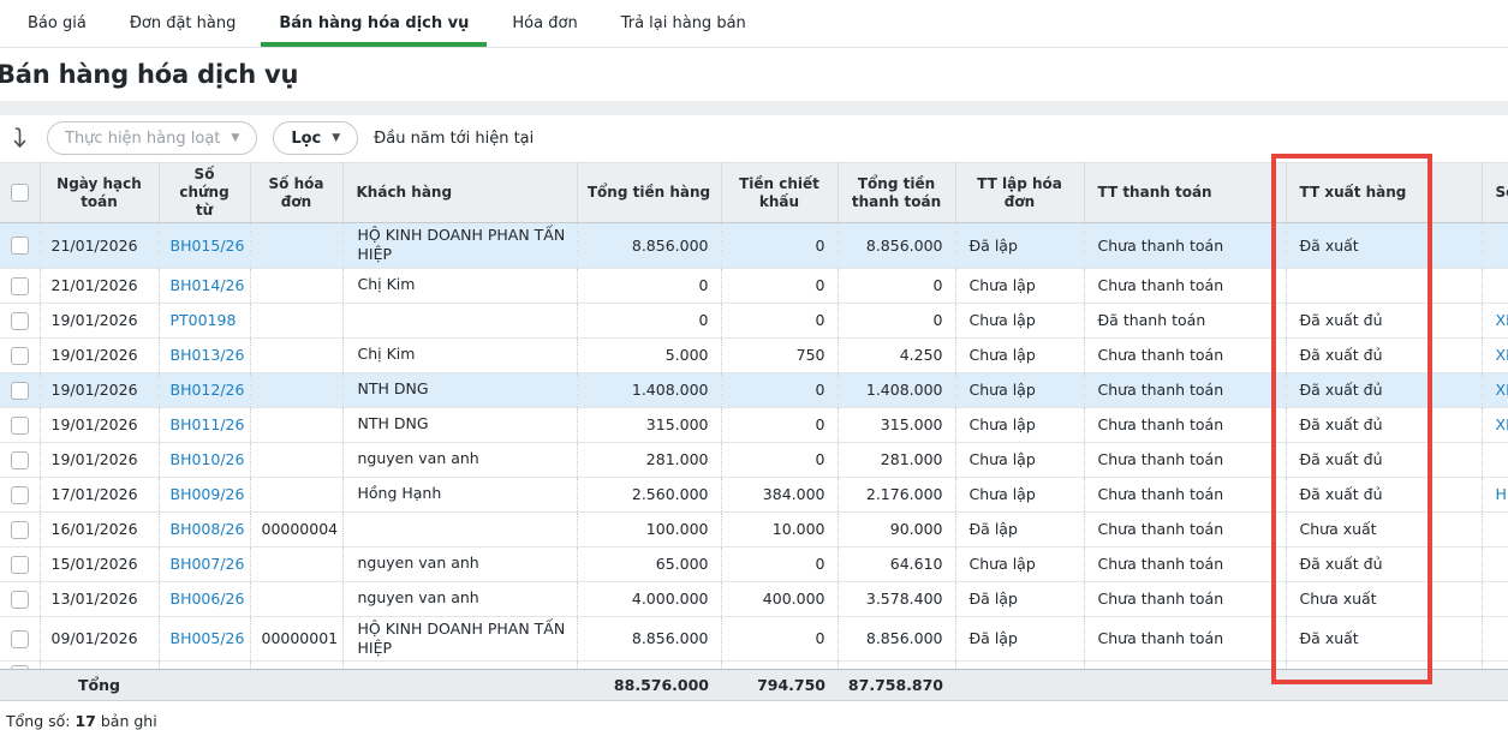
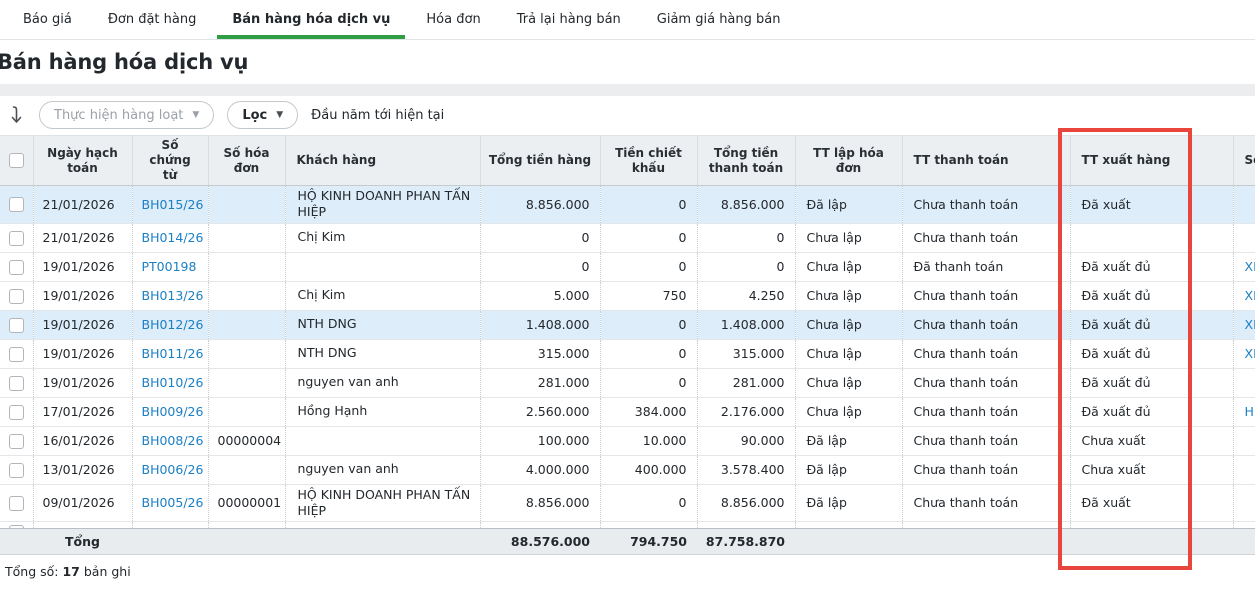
  Báo giá
  Đơn đặt hàng
  Bán hàng hóa dịch vụ
  Hóa đơn
  Trả lại hàng bán
+ Giảm giá hàng bán
  Bán hàng hóa dịch vụ
  Thực hiện hàng loạt
  ▼
  Lọc
  ▼
  Đầu năm tới hiện tại
  	Ngày hạch toán	Số chứng từ	Số hóa đơn	Khách hàng	Tổng tiền hàng	Tiền chiết khấu	Tổng tiền thanh toán	TT lập hóa đơn	TT thanh toán	TT xuất hàng	S
  	21/01/2026	BH015/26		HỘ KINH DOANH PHAN TẤN HIỆP	8.856.000	0	8.856.000	Đã lập	Chưa thanh toán	Đã xuất
  	21/01/2026	BH014/26		Chị Kim	0	0	0	Chưa lập	Chưa thanh toán
  	19/01/2026	PT00198			0	0	0	Chưa lập	Đã thanh toán	Đã xuất đủ	X
  	19/01/2026	BH013/26		Chị Kim	5.000	750	4.250	Chưa lập	Chưa thanh toán	Đã xuất đủ	X
  	19/01/2026	BH012/26		NTH DNG	1.408.000	0	1.408.000	Chưa lập	Chưa thanh toán	Đã xuất đủ	X
  	19/01/2026	BH011/26		NTH DNG	315.000	0	315.000	Chưa lập	Chưa thanh toán	Đã xuất đủ	X
  	19/01/2026	BH010/26		nguyen van anh	281.000	0	281.000	Chưa lập	Chưa thanh toán	Đã xuất đủ
  	17/01/2026	BH009/26		Hồng Hạnh	2.560.000	384.000	2.176.000	Chưa lập	Chưa thanh toán	Đã xuất đủ	H
  	16/01/2026	BH008/26	00000004		100.000	10.000	90.000	Đã lập	Chưa thanh toán	Chưa xuất
- 	15/01/2026	BH007/26		nguyen van anh	65.000	0	64.610	Chưa lập	Chưa thanh toán	Đã xuất đủ
  	13/01/2026	BH006/26		nguyen van anh	4.000.000	400.000	3.578.400	Đã lập	Chưa thanh toán	Chưa xuất
  	09/01/2026	BH005/26	00000001	HỘ KINH DOANH PHAN TẤN HIỆP	8.856.000	0	8.856.000	Đã lập	Chưa thanh toán	Đã xuất
  	Tổng				88.576.000	794.750	87.758.870
  Tổng số: 17 bản ghi
